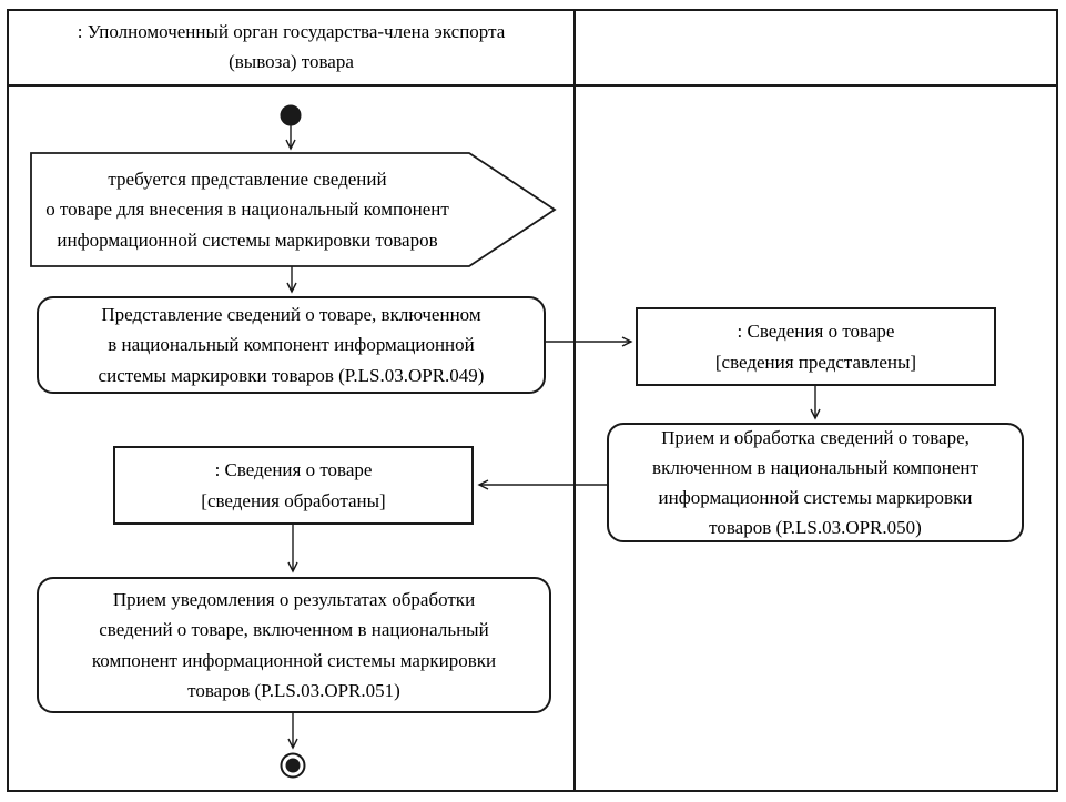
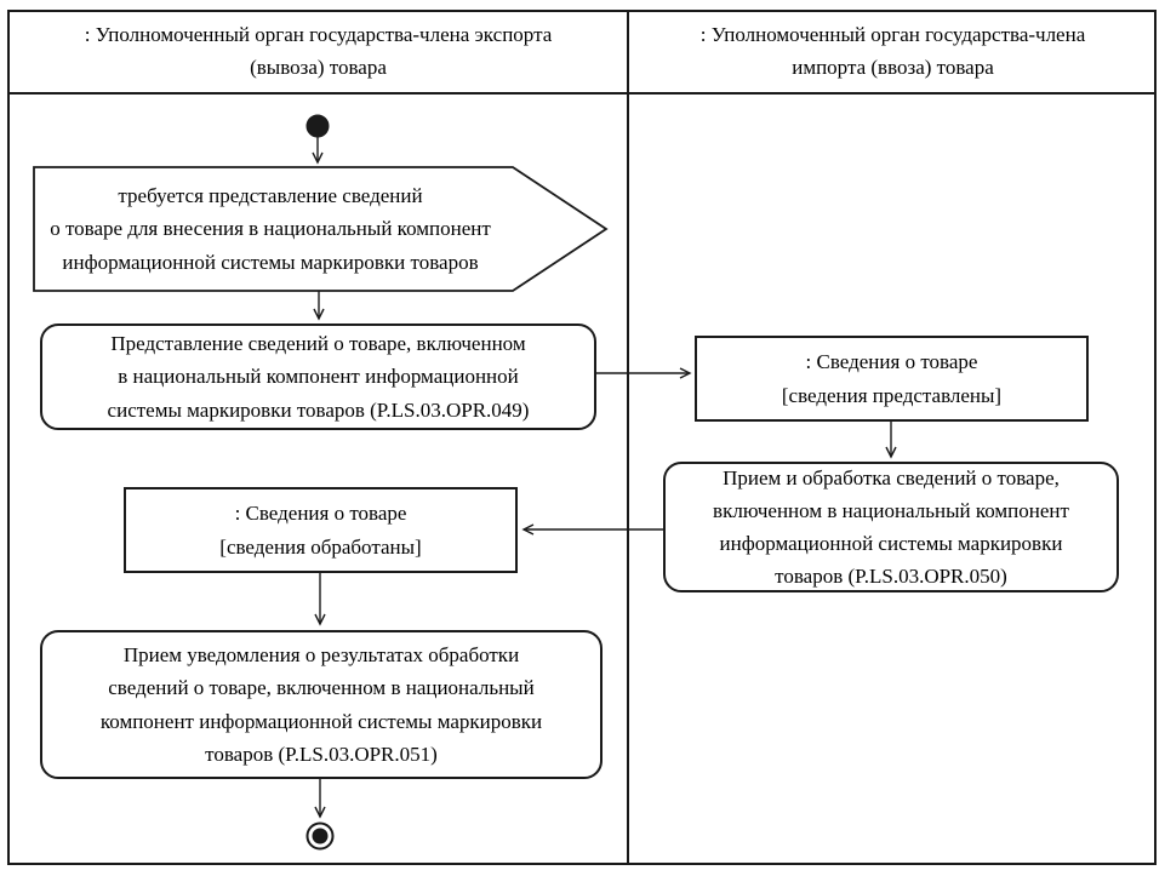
  : Уполномоченный орган государства-члена экспорта
  (вывоза) товара
+ : Уполномоченный орган государства-члена
+ импорта (ввоза) товара
  требуется представление сведений
  о товаре для внесения в национальный компонент
  информационной системы маркировки товаров
  Представление сведений о товаре, включенном
  в национальный компонент информационной
  системы маркировки товаров (P.LS.03.OPR.049)
  : Сведения о товаре
  [сведения представлены]
  Прием и обработка сведений о товаре,
  включенном в национальный компонент
  информационной системы маркировки
  товаров (P.LS.03.OPR.050)
  : Сведения о товаре
  [сведения обработаны]
  Прием уведомления о результатах обработки
  сведений о товаре, включенном в национальный
  компонент информационной системы маркировки
  товаров (P.LS.03.OPR.051)
